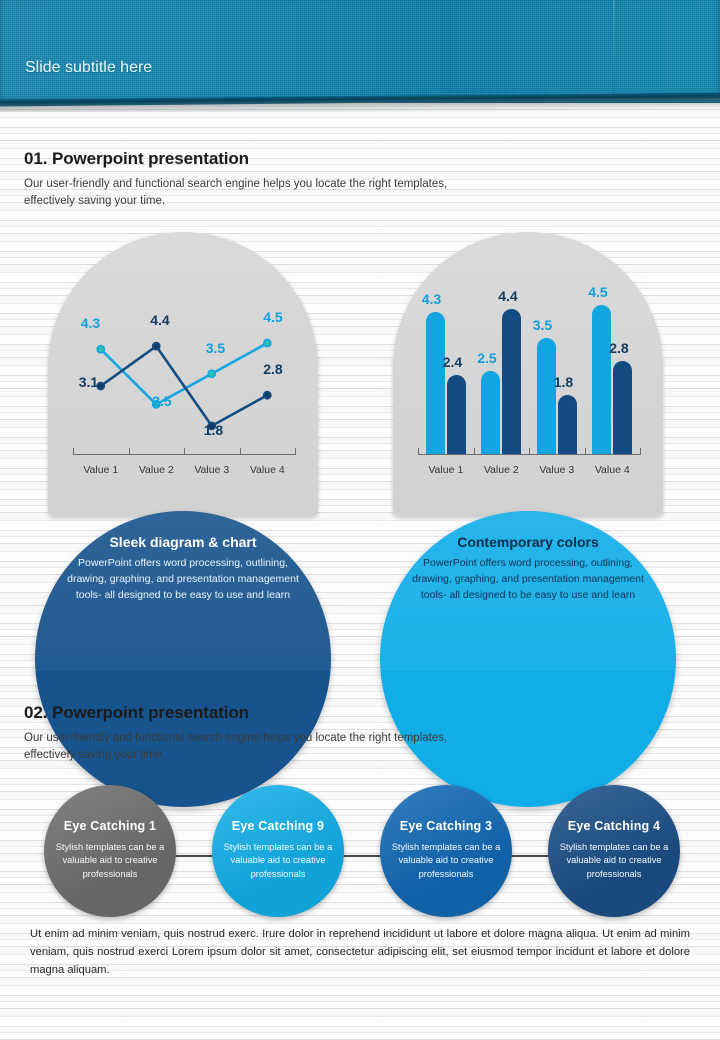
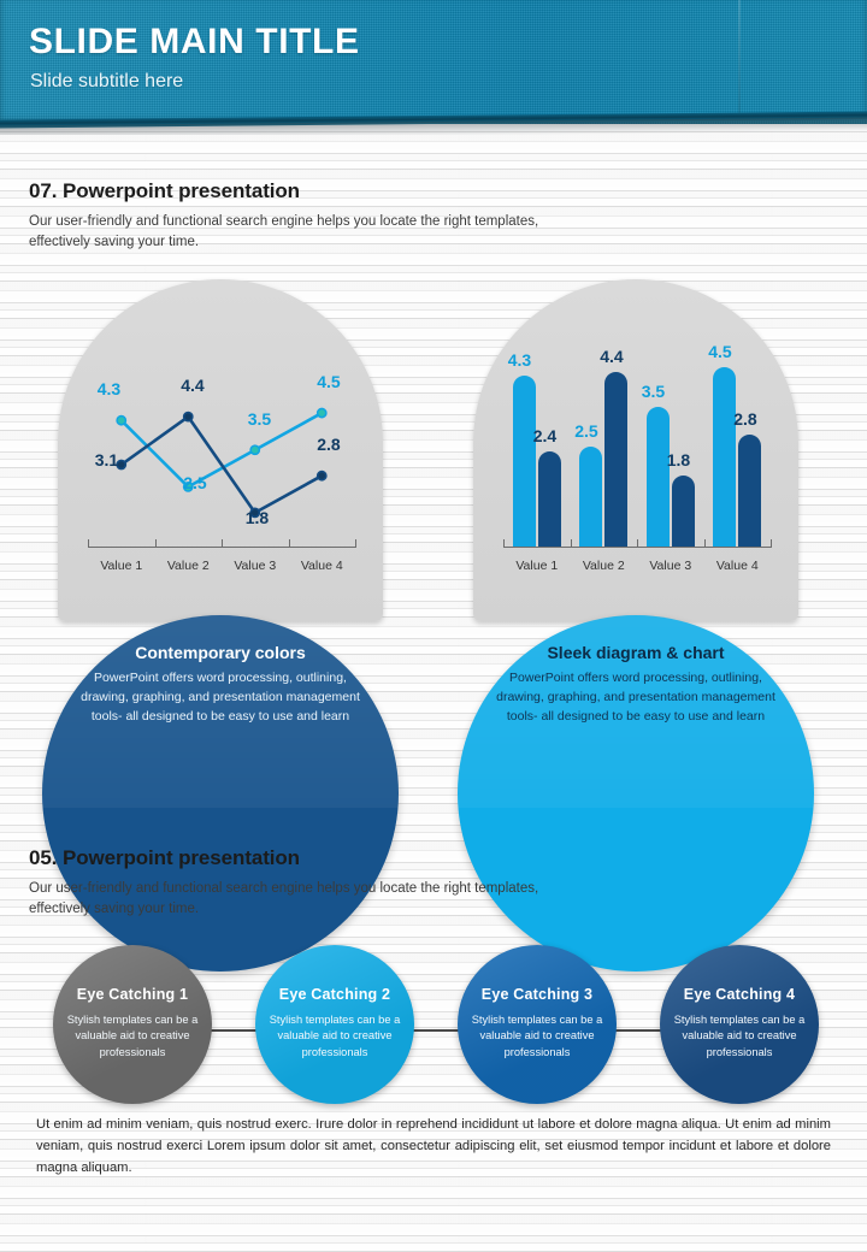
+ SLIDE MAIN TITLE
  Slide subtitle here
- 01. Powerpoint presentation
+ 07. Powerpoint presentation
  Our user-friendly and functional search engine helps you locate the right templates, effectively saving your time.
  4.3
  2.5
  3.5
  4.5
  3.1
  4.4
  1.8
  2.8
  Value 1
  Value 2
  Value 3
  Value 4
- Sleek diagram & chart
+ Contemporary colors
  PowerPoint offers word processing, outlining, drawing, graphing, and presentation management tools- all designed to be easy to use and learn
  4.3
  2.5
  3.5
  4.5
  2.4
  4.4
  1.8
  2.8
  Value 1
  Value 2
  Value 3
  Value 4
- Contemporary colors
+ Sleek diagram & chart
  PowerPoint offers word processing, outlining, drawing, graphing, and presentation management tools- all designed to be easy to use and learn
- 02. Powerpoint presentation
+ 05. Powerpoint presentation
  Our user-friendly and functional search engine helps you locate the right templates, effectively saving your time.
  Eye Catching 1
  Stylish templates can be a valuable aid to creative professionals
- Eye Catching 9
+ Eye Catching 2
  Stylish templates can be a valuable aid to creative professionals
  Eye Catching 3
  Stylish templates can be a valuable aid to creative professionals
  Eye Catching 4
  Stylish templates can be a valuable aid to creative professionals
  Ut enim ad minim veniam, quis nostrud exerc. Irure dolor in reprehend incididunt ut labore et dolore magna aliqua. Ut enim ad minim veniam, quis nostrud exerci Lorem ipsum dolor sit amet, consectetur adipiscing elit, set eiusmod tempor incidunt et labore et dolore magna aliquam.
